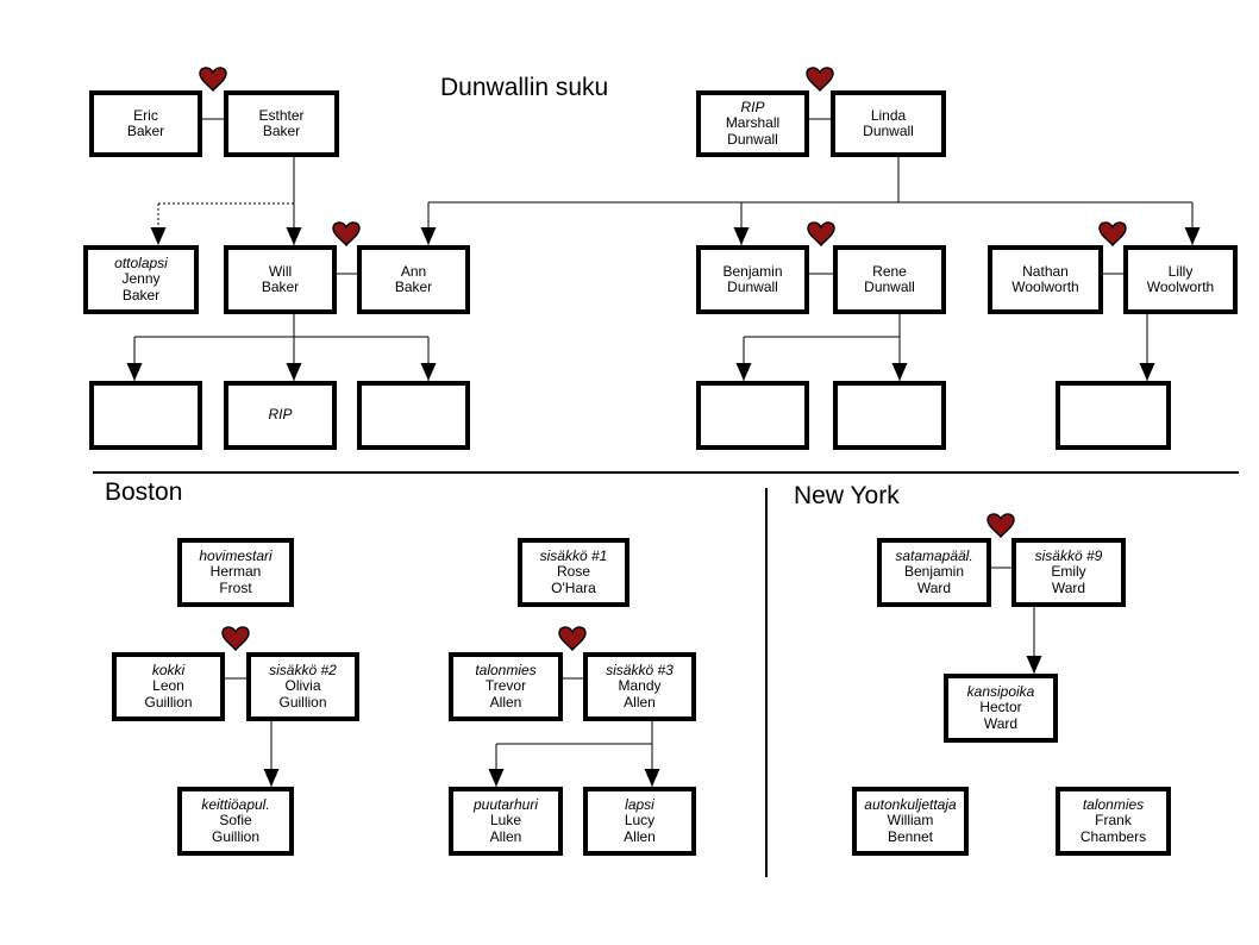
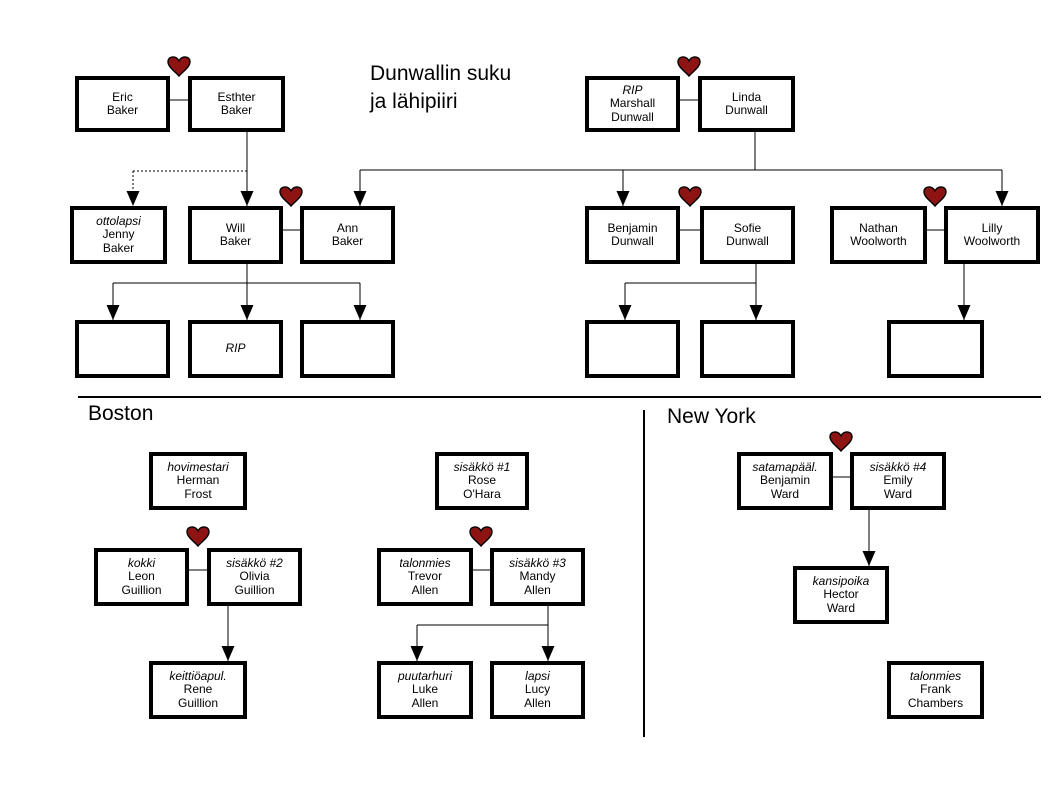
  Dunwallin suku
+ ja lähipiiri
  Boston
  New York
  Eric
  Baker
  Esthter
  Baker
  RIP
  Marshall
  Dunwall
  Linda
  Dunwall
  ottolapsi
  Jenny
  Baker
  Will
  Baker
  Ann
  Baker
  Benjamin
  Dunwall
- Rene
+ Sofie
  Dunwall
  Nathan
  Woolworth
  Lilly
  Woolworth
  RIP
  hovimestari
  Herman
  Frost
  sisäkkö #1
  Rose
  O'Hara
  kokki
  Leon
  Guillion
  sisäkkö #2
  Olivia
  Guillion
  talonmies
  Trevor
  Allen
  sisäkkö #3
  Mandy
  Allen
  keittiöapul.
- Sofie
+ Rene
  Guillion
  puutarhuri
  Luke
  Allen
  lapsi
  Lucy
  Allen
  satamapääl.
  Benjamin
  Ward
- sisäkkö #9
+ sisäkkö #4
  Emily
  Ward
  kansipoika
  Hector
  Ward
- autonkuljettaja
- William
- Bennet
  talonmies
  Frank
  Chambers
